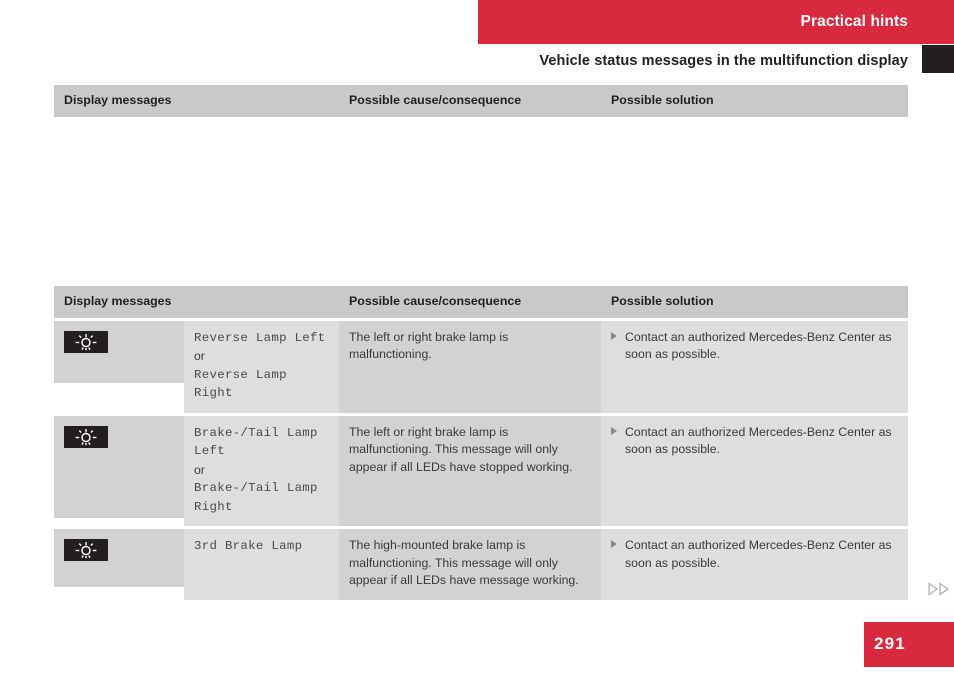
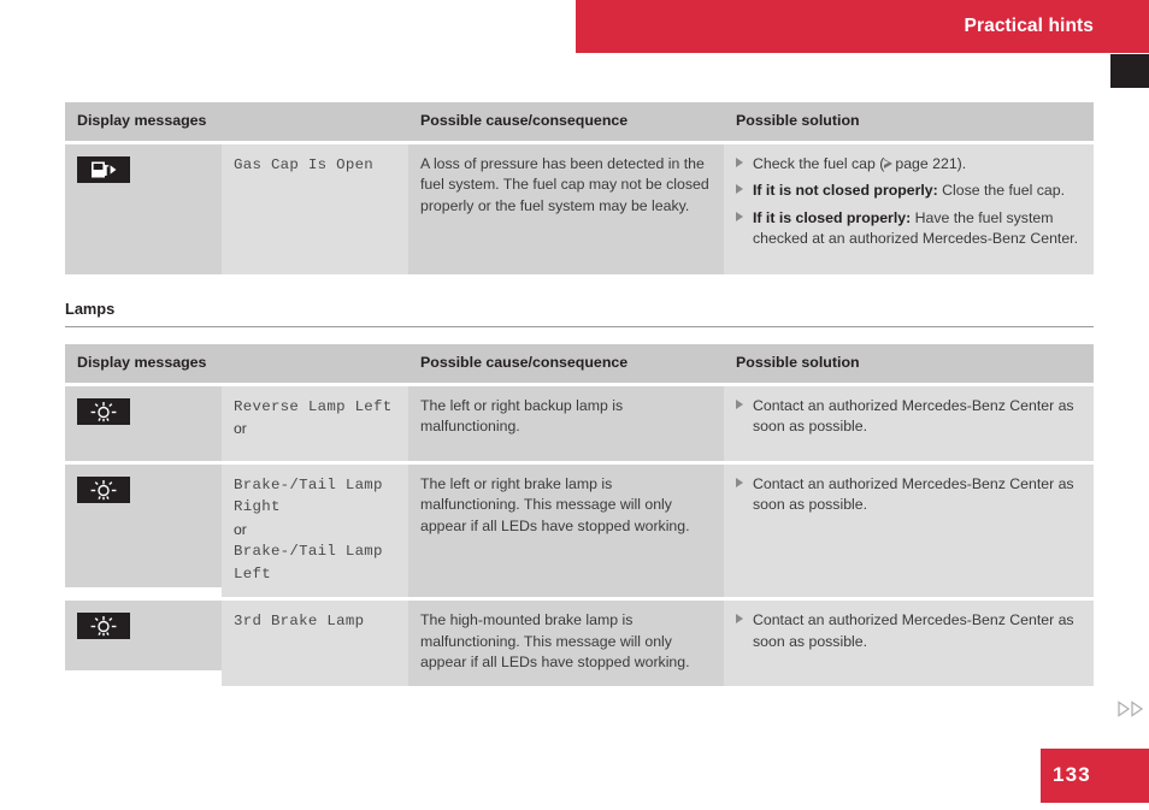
  Practical hints
- Vehicle status messages in the multifunction display
  Display messages
  Possible cause/consequence
  Possible solution
+ Gas Cap Is Open
+ A loss of pressure has been detected in the fuel system. The fuel cap may not be closed properly or the fuel system may be leaky.
+ Check the fuel cap ( page 221).
+ If it is not closed properly: Close the fuel cap.
+ If it is closed properly: Have the fuel system checked at an authorized Mercedes-Benz Center.
+ Lamps
  Display messages
  Possible cause/consequence
  Possible solution
  Reverse Lamp Left
  or
- Reverse Lamp Right
- The left or right brake lamp is malfunctioning.
+ The left or right backup lamp is malfunctioning.
  Contact an authorized Mercedes-Benz Center as soon as possible.
  Brake-/Tail Lamp
- Left
+ Right
  or
  Brake-/Tail Lamp
- Right
+ Left
  The left or right brake lamp is malfunctioning. This message will only appear if all LEDs have stopped working.
  Contact an authorized Mercedes-Benz Center as soon as possible.
  3rd Brake Lamp
- The high-mounted brake lamp is malfunctioning. This message will only appear if all LEDs have message working.
+ The high-mounted brake lamp is malfunctioning. This message will only appear if all LEDs have stopped working.
  Contact an authorized Mercedes-Benz Center as soon as possible.
- 291
+ 133
